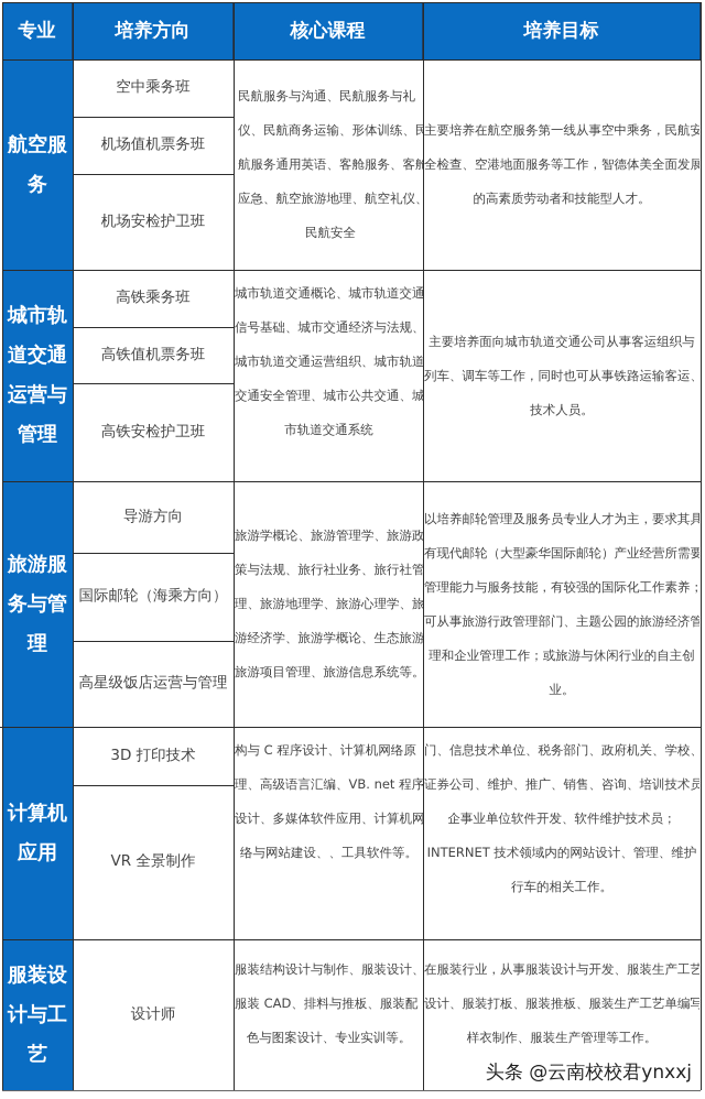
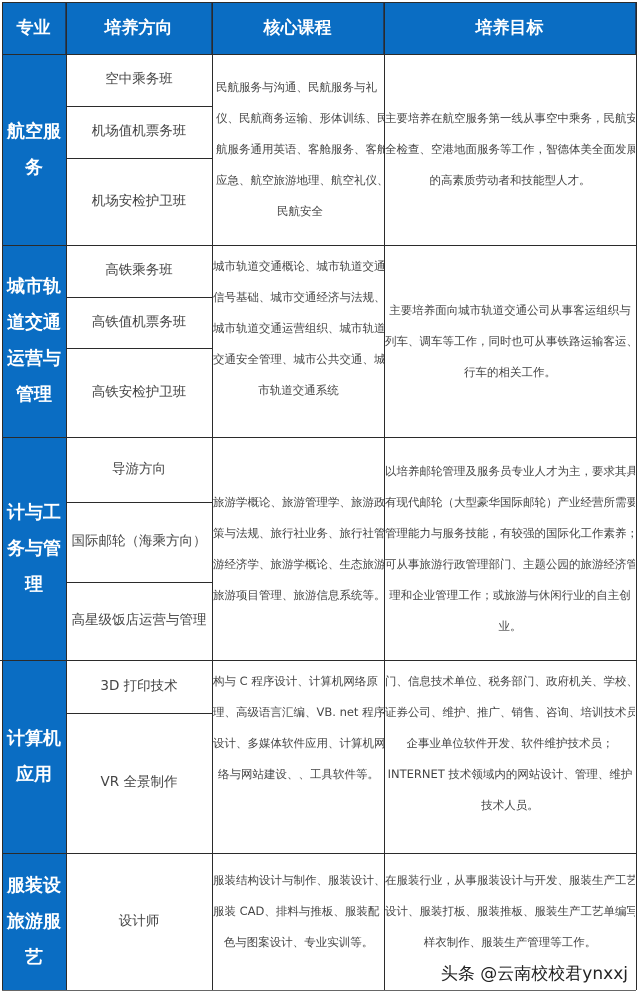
  专业
  培养方向
  核心课程
  培养目标
  航空服
  务
  空中乘务班
  机场值机票务班
  机场安检护卫班
  民航服务与沟通、民航服务与礼
  仪、民航商务运输、形体训练、民
  航服务通用英语、客舱服务、客舱
  应急、航空旅游地理、航空礼仪、
  民航安全
  主要培养在航空服务第一线从事空中乘务，民航安
  全检查、空港地面服务等工作，智德体美全面发展
  的高素质劳动者和技能型人才。
  城市轨
  道交通
  运营与
  管理
  高铁乘务班
  高铁值机票务班
  高铁安检护卫班
  城市轨道交通概论、城市轨道交通
  信号基础、城市交通经济与法规、
  城市轨道交通运营组织、城市轨道
  交通安全管理、城市公共交通、城
  市轨道交通系统
  主要培养面向城市轨道交通公司从事客运组织与
  列车、调车等工作，同时也可从事铁路运输客运、
- 技术人员。
+ 行车的相关工作。
- 旅游服
+ 计与工
  务与管
  理
  导游方向
  国际邮轮（海乘方向）
  高星级饭店运营与管理
  旅游学概论、旅游管理学、旅游政
  策与法规、旅行社业务、旅行社管
- 理、旅游地理学、旅游心理学、旅
  游经济学、旅游学概论、生态旅游
  旅游项目管理、旅游信息系统等。
  以培养邮轮管理及服务员专业人才为主，要求其具
  有现代邮轮（大型豪华国际邮轮）产业经营所需要
  管理能力与服务技能，有较强的国际化工作素养；
  可从事旅游行政管理部门、主题公园的旅游经济管
  理和企业管理工作；或旅游与休闲行业的自主创
  业。
  计算机
  应用
  3D 打印技术
  VR 全景制作
  构与 C 程序设计、计算机网络原
  理、高级语言汇编、VB. net 程序
  设计、多媒体软件应用、计算机网
  络与网站建设、、工具软件等。
  门、信息技术单位、税务部门、政府机关、学校、
  证券公司、维护、推广、销售、咨询、培训技术员
  企事业单位软件开发、软件维护技术员；
  INTERNET 技术领域内的网站设计、管理、维护
- 行车的相关工作。
+ 技术人员。
  服装设
- 计与工
+ 旅游服
  艺
  设计师
  服装结构设计与制作、服装设计、
  服装 CAD、排料与推板、服装配
  色与图案设计、专业实训等。
  在服装行业，从事服装设计与开发、服装生产工艺
  设计、服装打板、服装推板、服装生产工艺单编写
  样衣制作、服装生产管理等工作。
  头条 @云南校校君ynxxj
